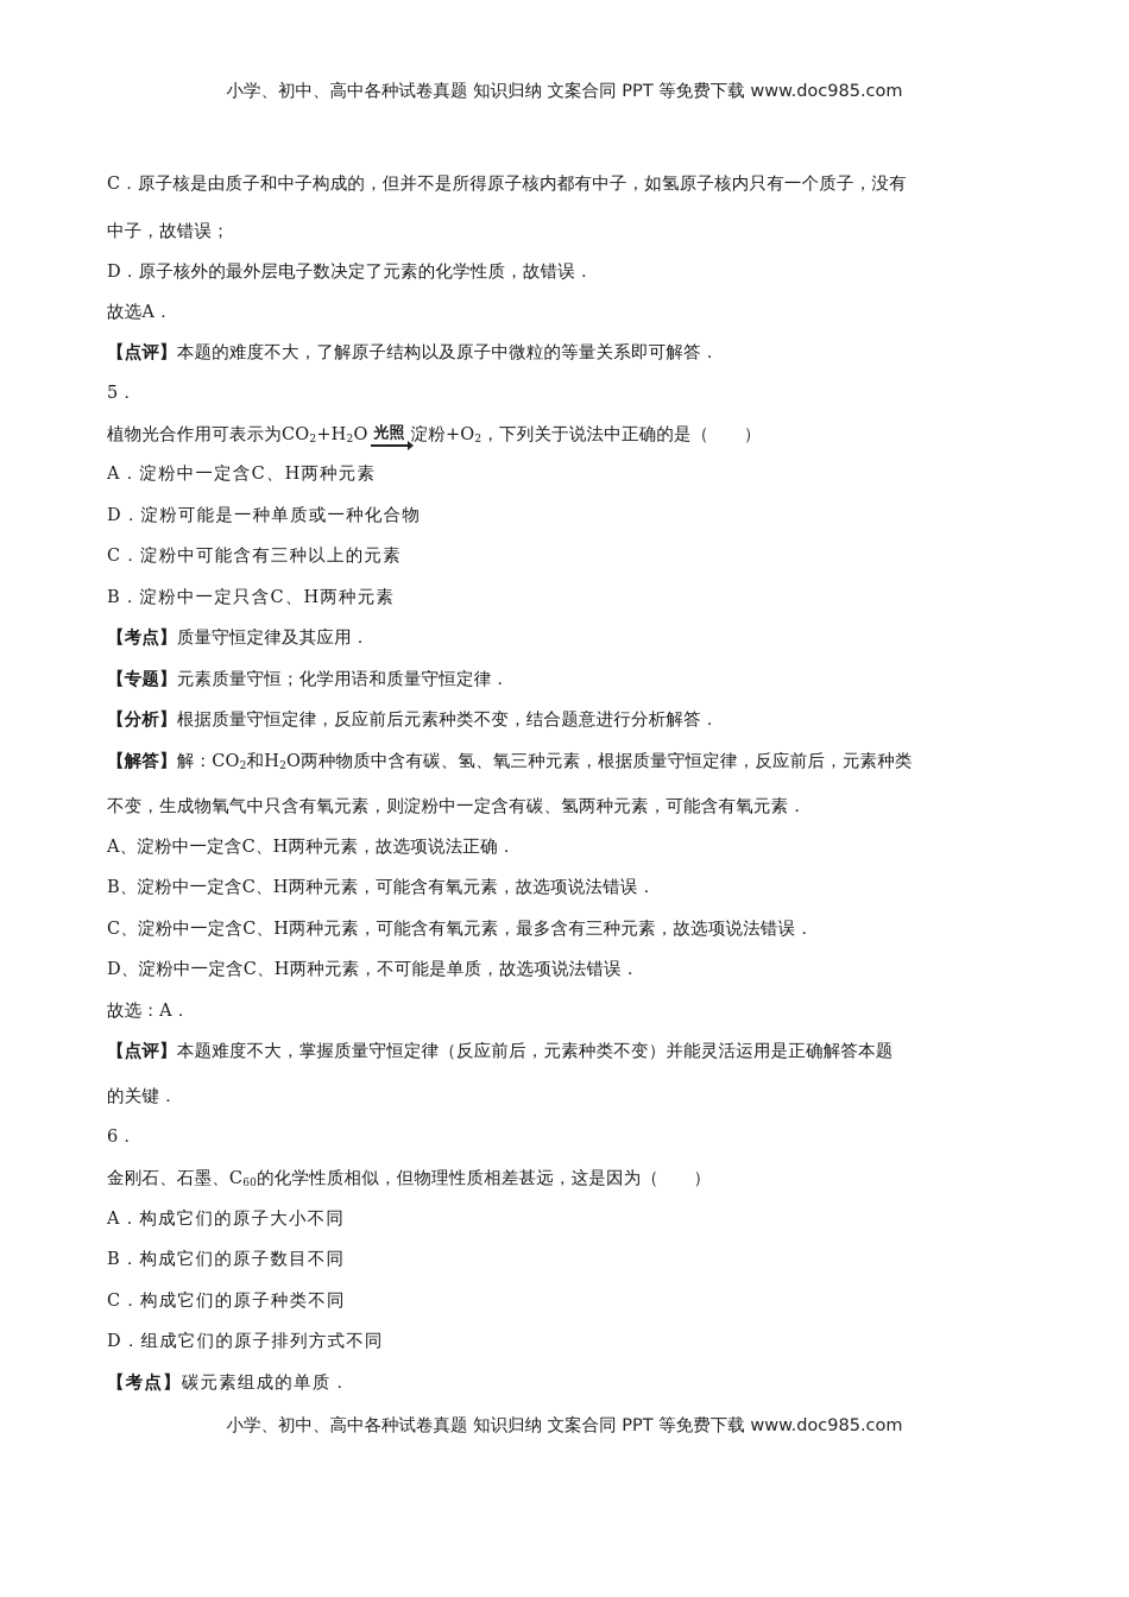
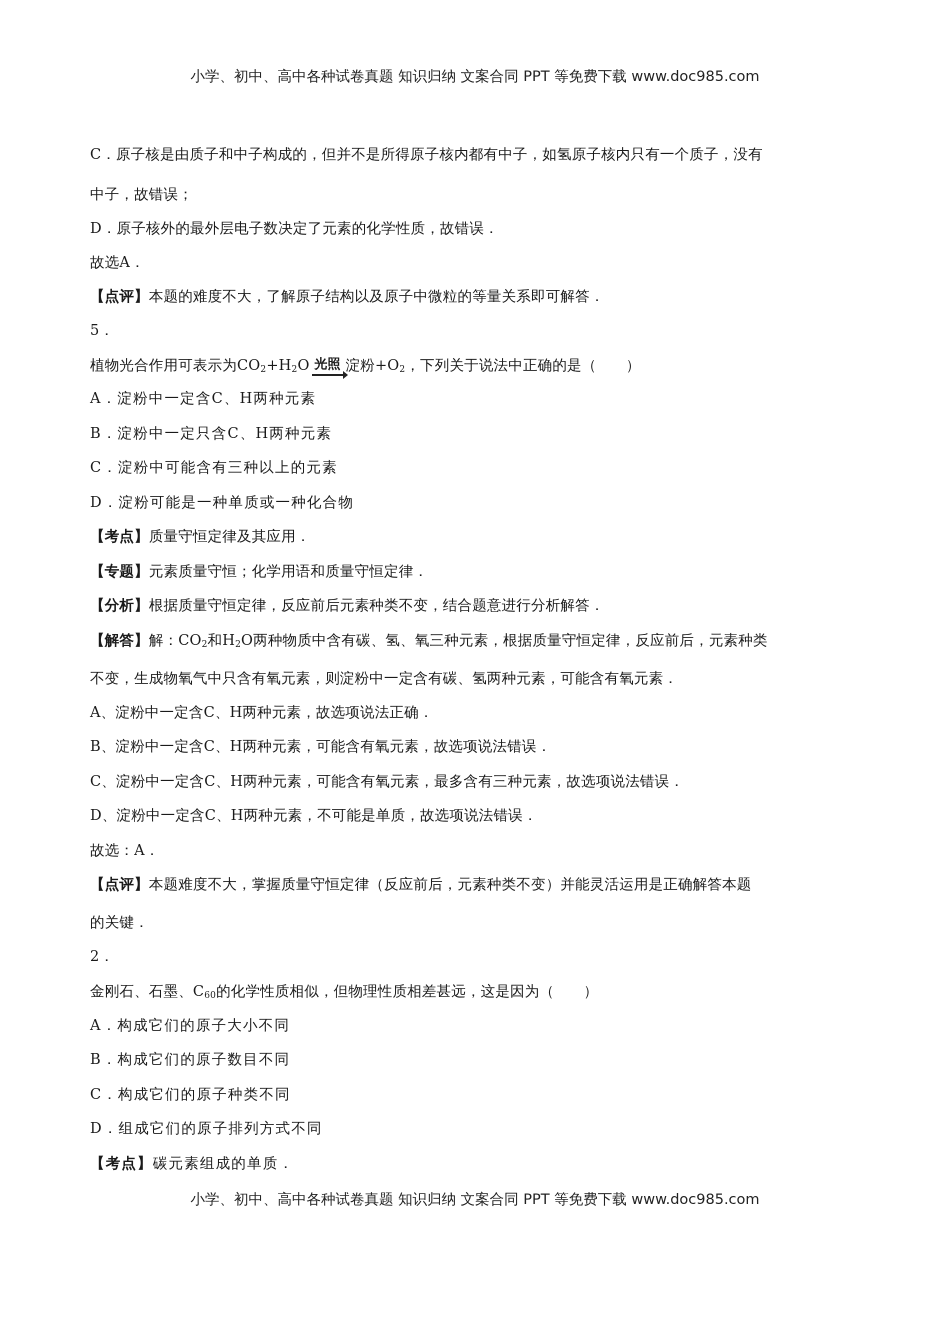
  小学、初中、高中各种试卷真题 知识归纳 文案合同 PPT 等免费下载 www.doc985.com
  C．原子核是由质子和中子构成的，但并不是所得原子核内都有中子，如氢原子核内只有一个质子，没有
  中子，故错误；
  D．原子核外的最外层电子数决定了元素的化学性质，故错误．
  故选A．
  【点评】本题的难度不大，了解原子结构以及原子中微粒的等量关系即可解答．
  5．
  植物光合作用可表示为CO2+H2O 光照 淀粉+O2，下列关于说法中正确的是（ ）
  A．淀粉中一定含C、H两种元素
- D．淀粉可能是一种单质或一种化合物
+ B．淀粉中一定只含C、H两种元素
  C．淀粉中可能含有三种以上的元素
- B．淀粉中一定只含C、H两种元素
+ D．淀粉可能是一种单质或一种化合物
  【考点】质量守恒定律及其应用．
  【专题】元素质量守恒；化学用语和质量守恒定律．
  【分析】根据质量守恒定律，反应前后元素种类不变，结合题意进行分析解答．
  【解答】解：CO2和H2O两种物质中含有碳、氢、氧三种元素，根据质量守恒定律，反应前后，元素种类
  不变，生成物氧气中只含有氧元素，则淀粉中一定含有碳、氢两种元素，可能含有氧元素．
  A、淀粉中一定含C、H两种元素，故选项说法正确．
  B、淀粉中一定含C、H两种元素，可能含有氧元素，故选项说法错误．
  C、淀粉中一定含C、H两种元素，可能含有氧元素，最多含有三种元素，故选项说法错误．
  D、淀粉中一定含C、H两种元素，不可能是单质，故选项说法错误．
  故选：A．
  【点评】本题难度不大，掌握质量守恒定律（反应前后，元素种类不变）并能灵活运用是正确解答本题
  的关键．
- 6．
+ 2．
  金刚石、石墨、C60的化学性质相似，但物理性质相差甚远，这是因为（ ）
  A．构成它们的原子大小不同
  B．构成它们的原子数目不同
  C．构成它们的原子种类不同
  D．组成它们的原子排列方式不同
  【考点】碳元素组成的单质．
  小学、初中、高中各种试卷真题 知识归纳 文案合同 PPT 等免费下载 www.doc985.com
